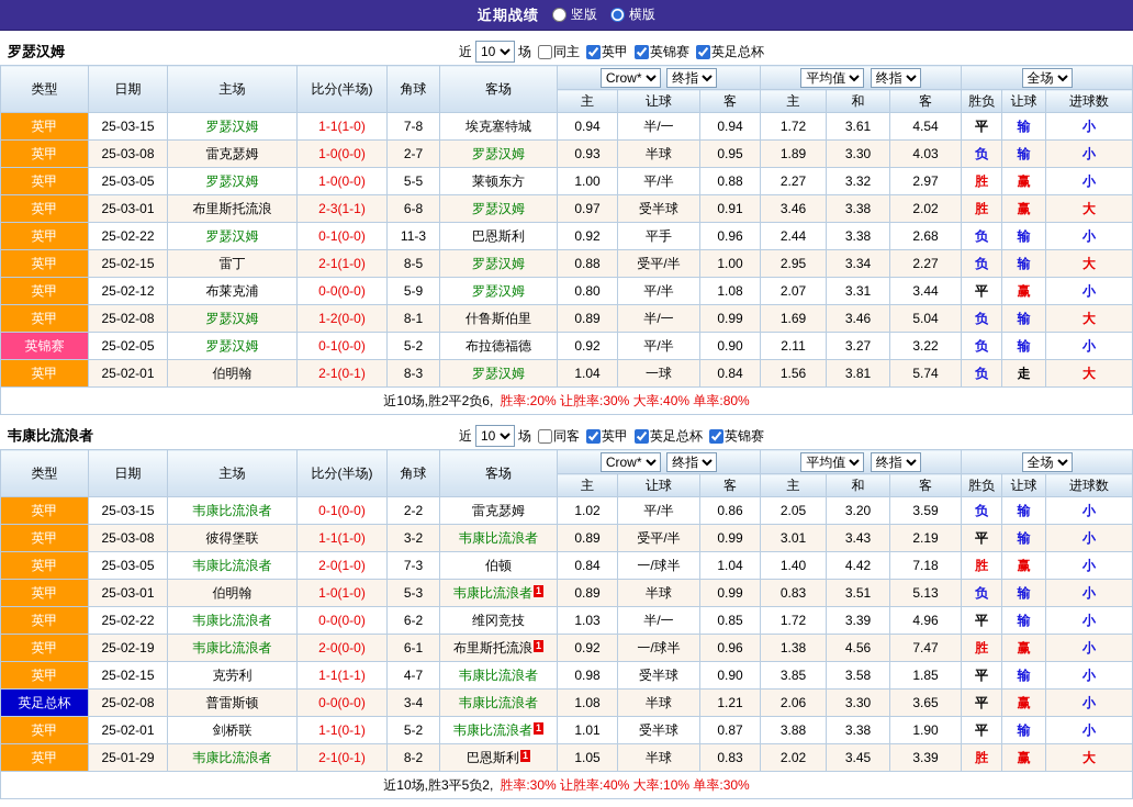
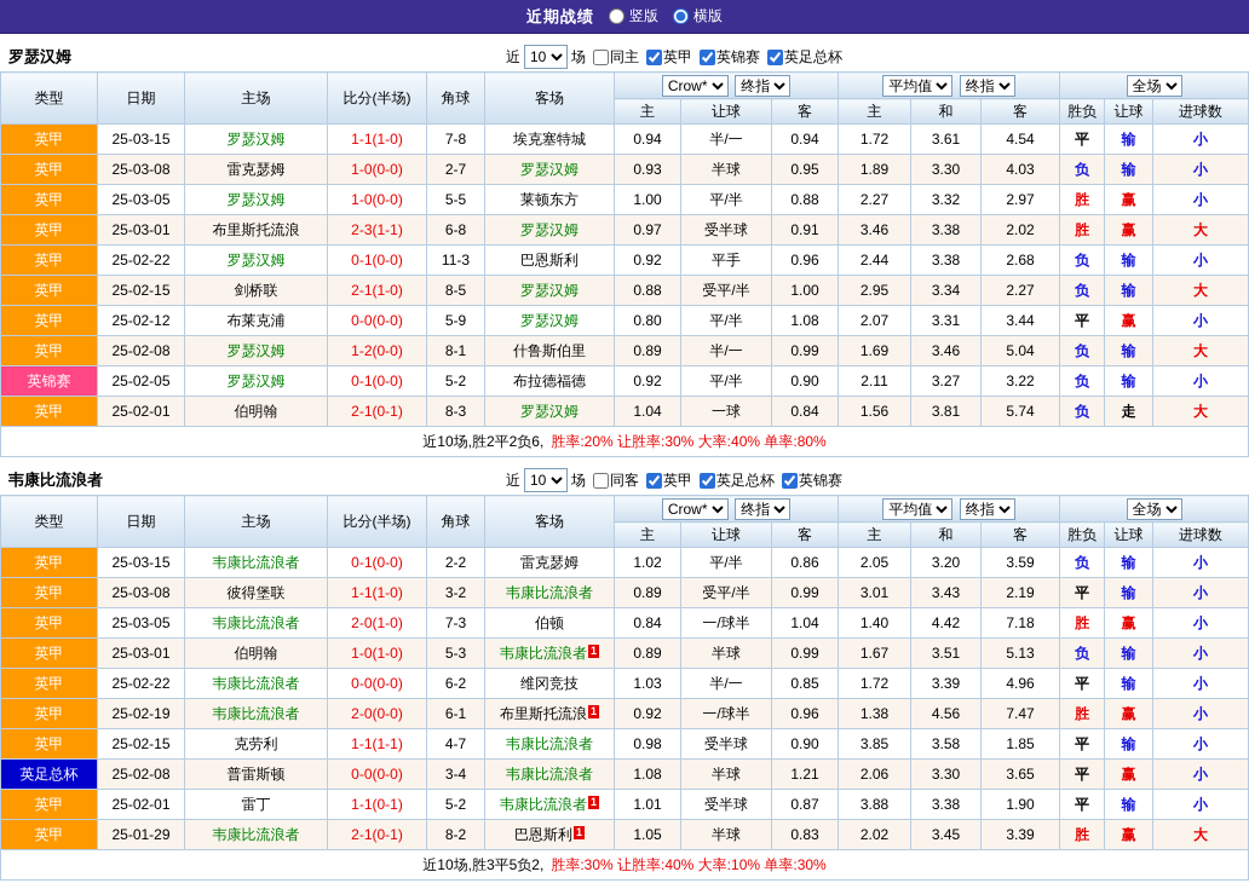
  近期战绩
  竖版
  横版
  罗瑟汉姆
  近
  10
  场
  同主
  英甲
  英锦赛
  英足总杯
  类型	日期	主场	比分(半场)	角球	客场	Crow* 终指	平均值 终指	全场
  主	让球	客	主	和	客	胜负	让球	进球数
  英甲	25-03-15	罗瑟汉姆	1-1(1-0)	7-8	埃克塞特城	0.94	半/一	0.94	1.72	3.61	4.54	平	输	小
  英甲	25-03-08	雷克瑟姆	1-0(0-0)	2-7	罗瑟汉姆	0.93	半球	0.95	1.89	3.30	4.03	负	输	小
  英甲	25-03-05	罗瑟汉姆	1-0(0-0)	5-5	莱顿东方	1.00	平/半	0.88	2.27	3.32	2.97	胜	赢	小
  英甲	25-03-01	布里斯托流浪	2-3(1-1)	6-8	罗瑟汉姆	0.97	受半球	0.91	3.46	3.38	2.02	胜	赢	大
  英甲	25-02-22	罗瑟汉姆	0-1(0-0)	11-3	巴恩斯利	0.92	平手	0.96	2.44	3.38	2.68	负	输	小
- 英甲	25-02-15	雷丁	2-1(1-0)	8-5	罗瑟汉姆	0.88	受平/半	1.00	2.95	3.34	2.27	负	输	大
+ 英甲	25-02-15	剑桥联	2-1(1-0)	8-5	罗瑟汉姆	0.88	受平/半	1.00	2.95	3.34	2.27	负	输	大
  英甲	25-02-12	布莱克浦	0-0(0-0)	5-9	罗瑟汉姆	0.80	平/半	1.08	2.07	3.31	3.44	平	赢	小
  英甲	25-02-08	罗瑟汉姆	1-2(0-0)	8-1	什鲁斯伯里	0.89	半/一	0.99	1.69	3.46	5.04	负	输	大
  英锦赛	25-02-05	罗瑟汉姆	0-1(0-0)	5-2	布拉德福德	0.92	平/半	0.90	2.11	3.27	3.22	负	输	小
  英甲	25-02-01	伯明翰	2-1(0-1)	8-3	罗瑟汉姆	1.04	一球	0.84	1.56	3.81	5.74	负	走	大
  近10场,胜2平2负6, 胜率:20% 让胜率:30% 大率:40% 单率:80%
  韦康比流浪者
  近
  10
  场
  同客
  英甲
  英足总杯
  英锦赛
  类型	日期	主场	比分(半场)	角球	客场	Crow* 终指	平均值 终指	全场
  主	让球	客	主	和	客	胜负	让球	进球数
  英甲	25-03-15	韦康比流浪者	0-1(0-0)	2-2	雷克瑟姆	1.02	平/半	0.86	2.05	3.20	3.59	负	输	小
  英甲	25-03-08	彼得堡联	1-1(1-0)	3-2	韦康比流浪者	0.89	受平/半	0.99	3.01	3.43	2.19	平	输	小
  英甲	25-03-05	韦康比流浪者	2-0(1-0)	7-3	伯顿	0.84	一/球半	1.04	1.40	4.42	7.18	胜	赢	小
- 英甲	25-03-01	伯明翰	1-0(1-0)	5-3	韦康比流浪者 1	0.89	半球	0.99	0.83	3.51	5.13	负	输	小
+ 英甲	25-03-01	伯明翰	1-0(1-0)	5-3	韦康比流浪者 1	0.89	半球	0.99	1.67	3.51	5.13	负	输	小
  英甲	25-02-22	韦康比流浪者	0-0(0-0)	6-2	维冈竞技	1.03	半/一	0.85	1.72	3.39	4.96	平	输	小
  英甲	25-02-19	韦康比流浪者	2-0(0-0)	6-1	布里斯托流浪 1	0.92	一/球半	0.96	1.38	4.56	7.47	胜	赢	小
  英甲	25-02-15	克劳利	1-1(1-1)	4-7	韦康比流浪者	0.98	受半球	0.90	3.85	3.58	1.85	平	输	小
  英足总杯	25-02-08	普雷斯顿	0-0(0-0)	3-4	韦康比流浪者	1.08	半球	1.21	2.06	3.30	3.65	平	赢	小
- 英甲	25-02-01	剑桥联	1-1(0-1)	5-2	韦康比流浪者 1	1.01	受半球	0.87	3.88	3.38	1.90	平	输	小
+ 英甲	25-02-01	雷丁	1-1(0-1)	5-2	韦康比流浪者 1	1.01	受半球	0.87	3.88	3.38	1.90	平	输	小
  英甲	25-01-29	韦康比流浪者	2-1(0-1)	8-2	巴恩斯利 1	1.05	半球	0.83	2.02	3.45	3.39	胜	赢	大
  近10场,胜3平5负2, 胜率:30% 让胜率:40% 大率:10% 单率:30%
